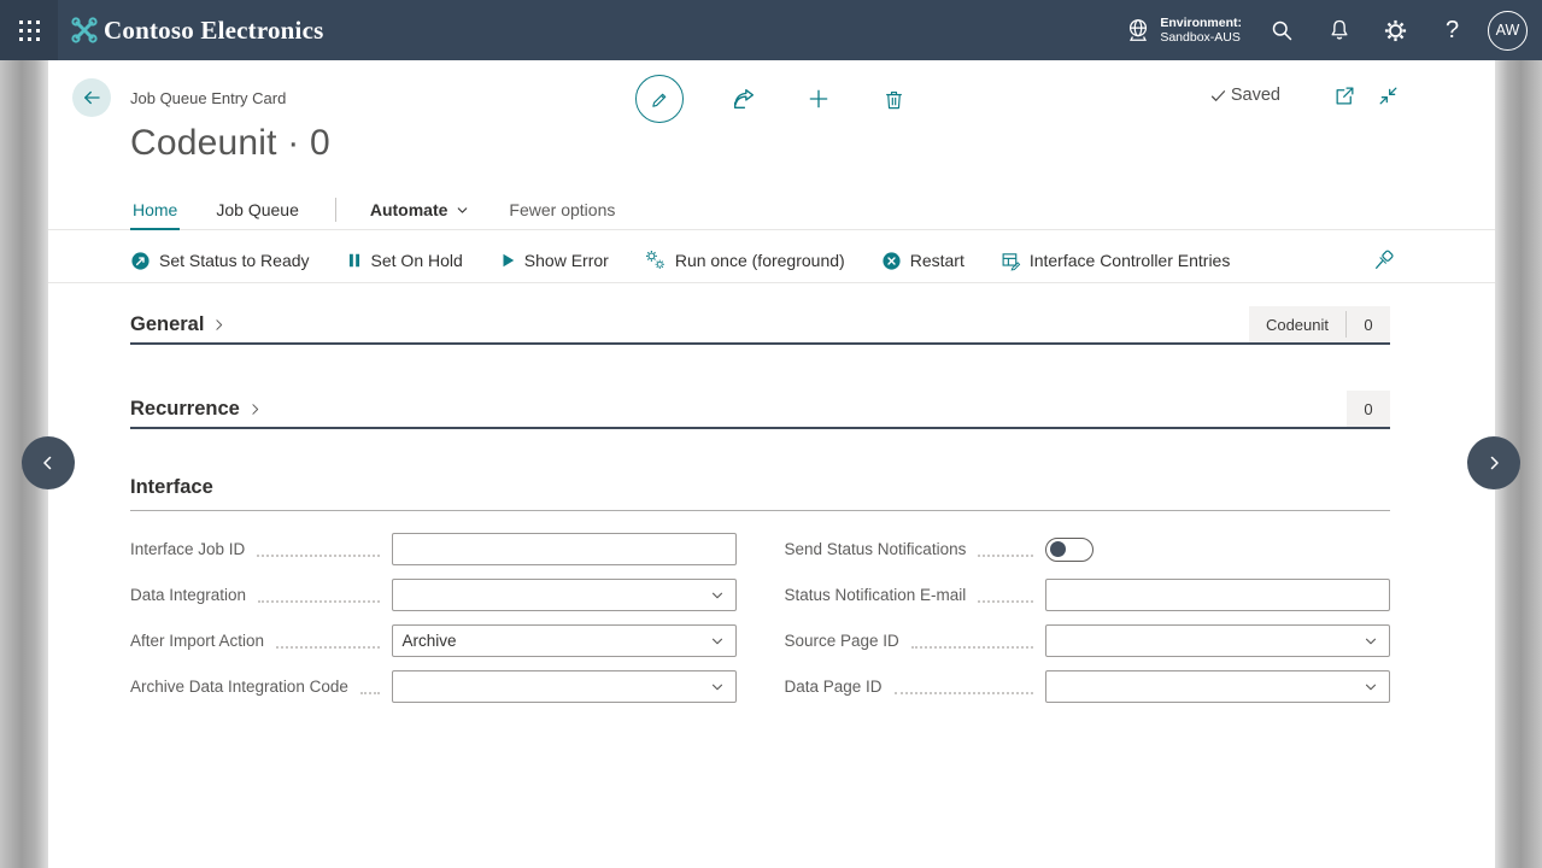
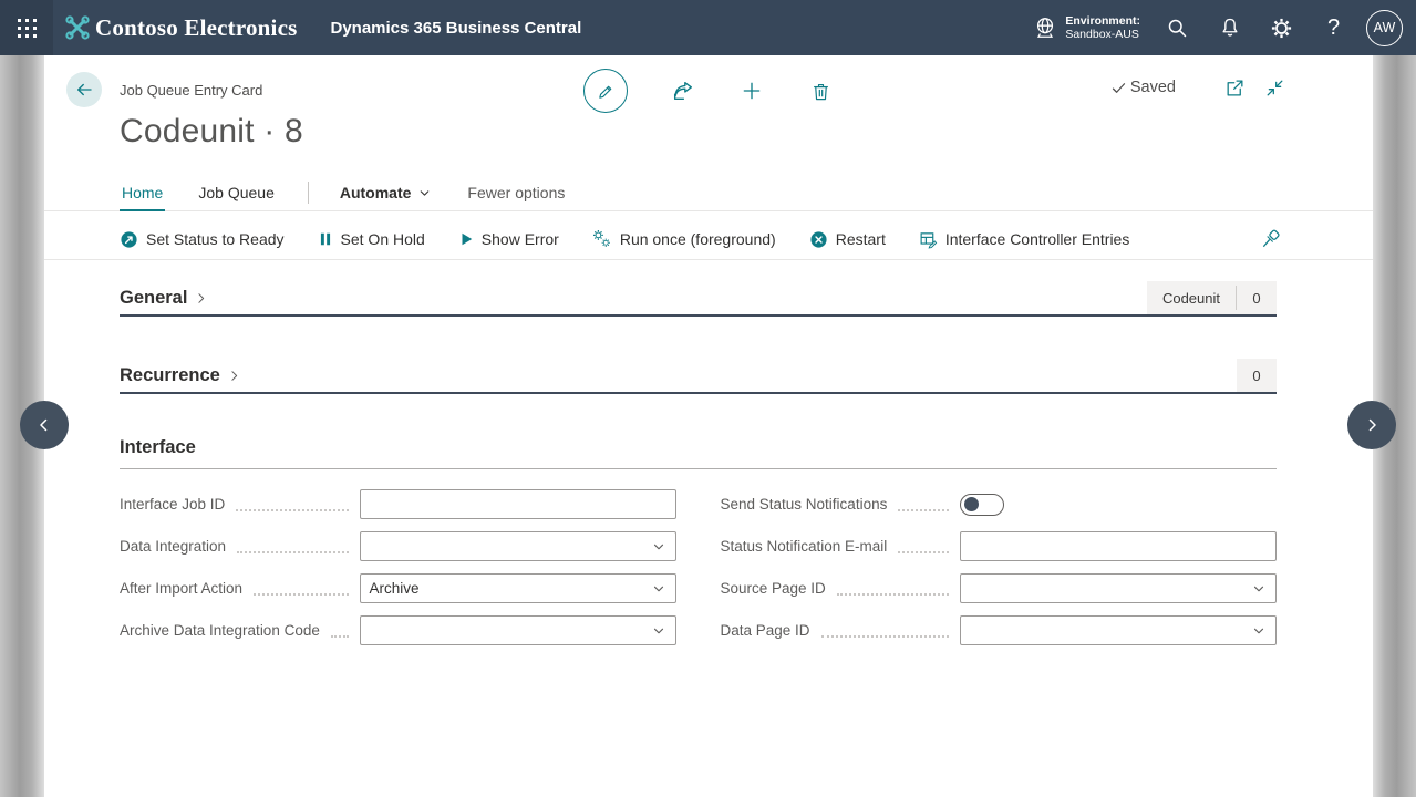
  Contoso Electronics
+ Dynamics 365 Business Central
  Environment:
  Sandbox-AUS
  ?
  AW
  Job Queue Entry Card
  Saved
- Codeunit · 0
+ Codeunit · 8
  Home
  Job Queue
  Automate
  Fewer options
  Set Status to Ready
  Set On Hold
  Show Error
  Run once (foreground)
  Restart
  Interface Controller Entries
  General
  Codeunit
  0
  Recurrence
  0
  Interface
  Interface Job ID
  Send Status Notifications
  Data Integration
  Status Notification E-mail
  After Import Action
  Archive
  Source Page ID
  Archive Data Integration Code
  Data Page ID
